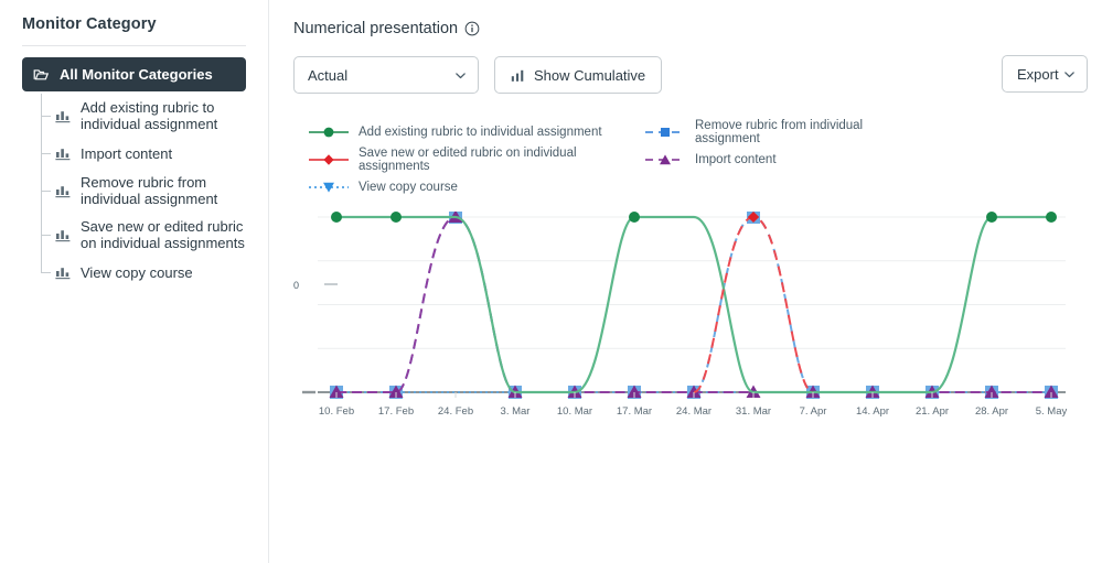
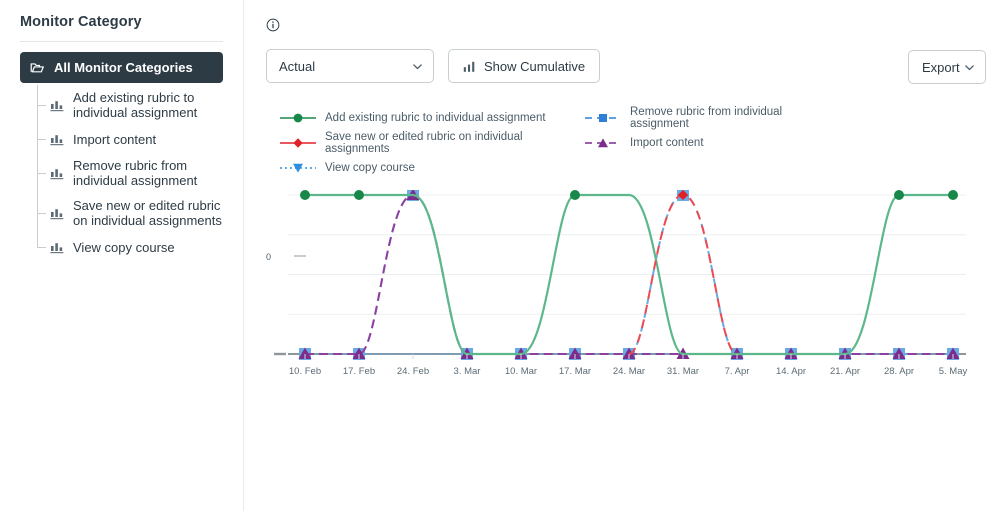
  Monitor Category
  All Monitor Categories
  Add existing rubric to individual assignment
  Import content
  Remove rubric from individual assignment
  Save new or edited rubric on individual assignments
  View copy course
- Numerical presentation
  Actual
  Show Cumulative
  Export
  Add existing rubric to individual assignment
  Remove rubric from individual assignment
  Save new or edited rubric on individual assignments
  Import content
  View copy course
  0
  10. Feb
  17. Feb
  24. Feb
  3. Mar
  10. Mar
  17. Mar
  24. Mar
  31. Mar
  7. Apr
  14. Apr
  21. Apr
  28. Apr
  5. May
